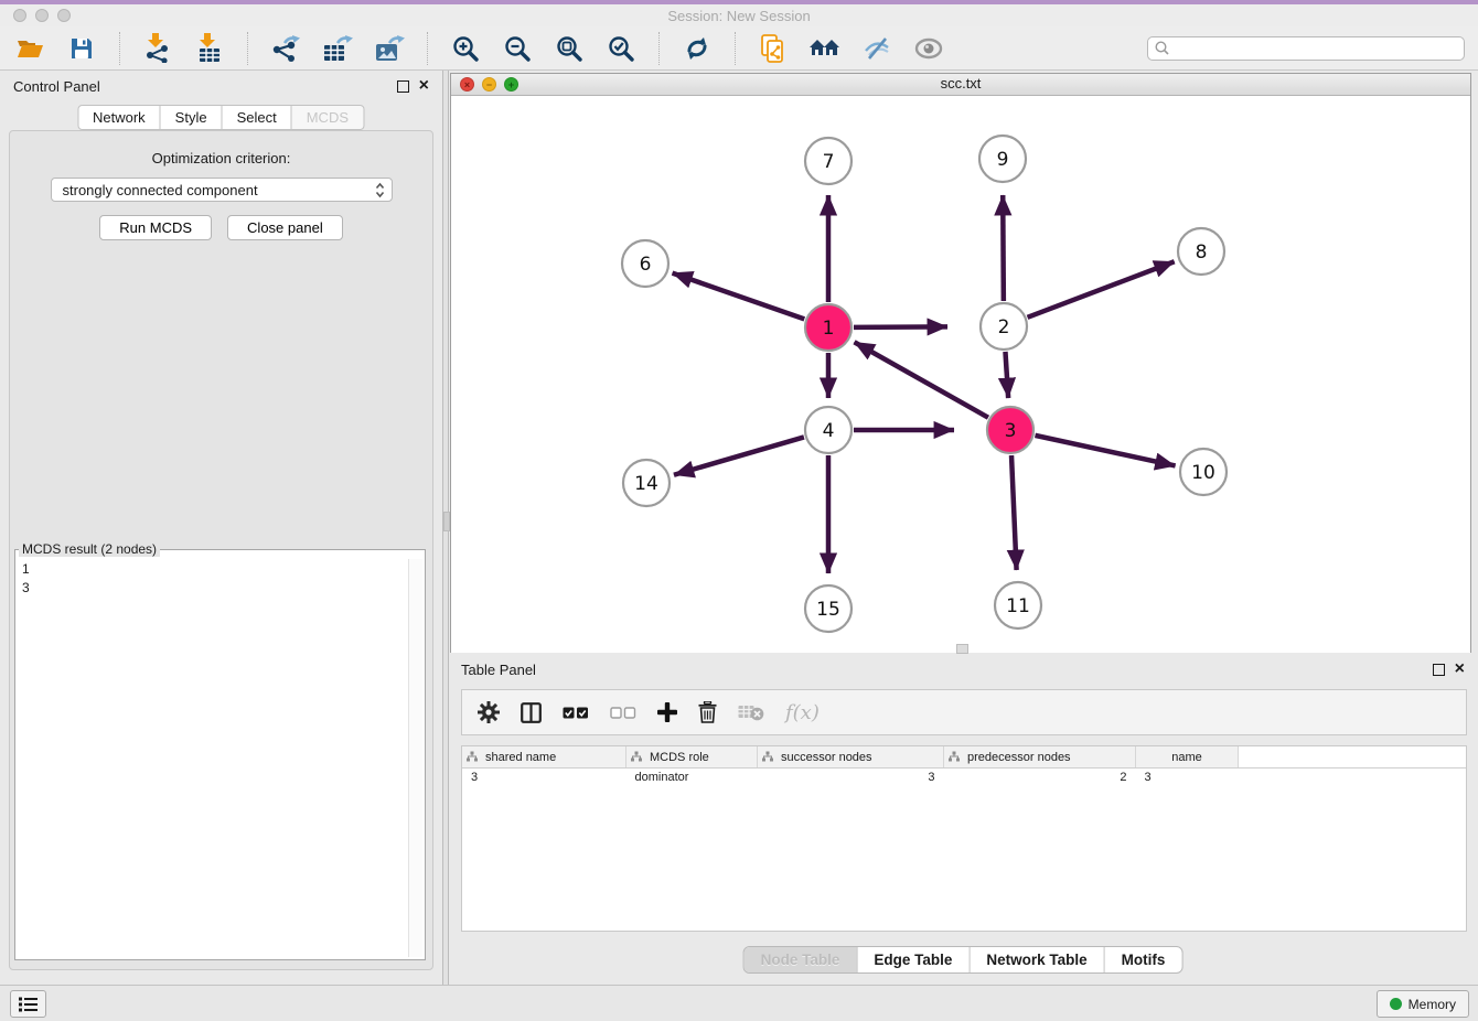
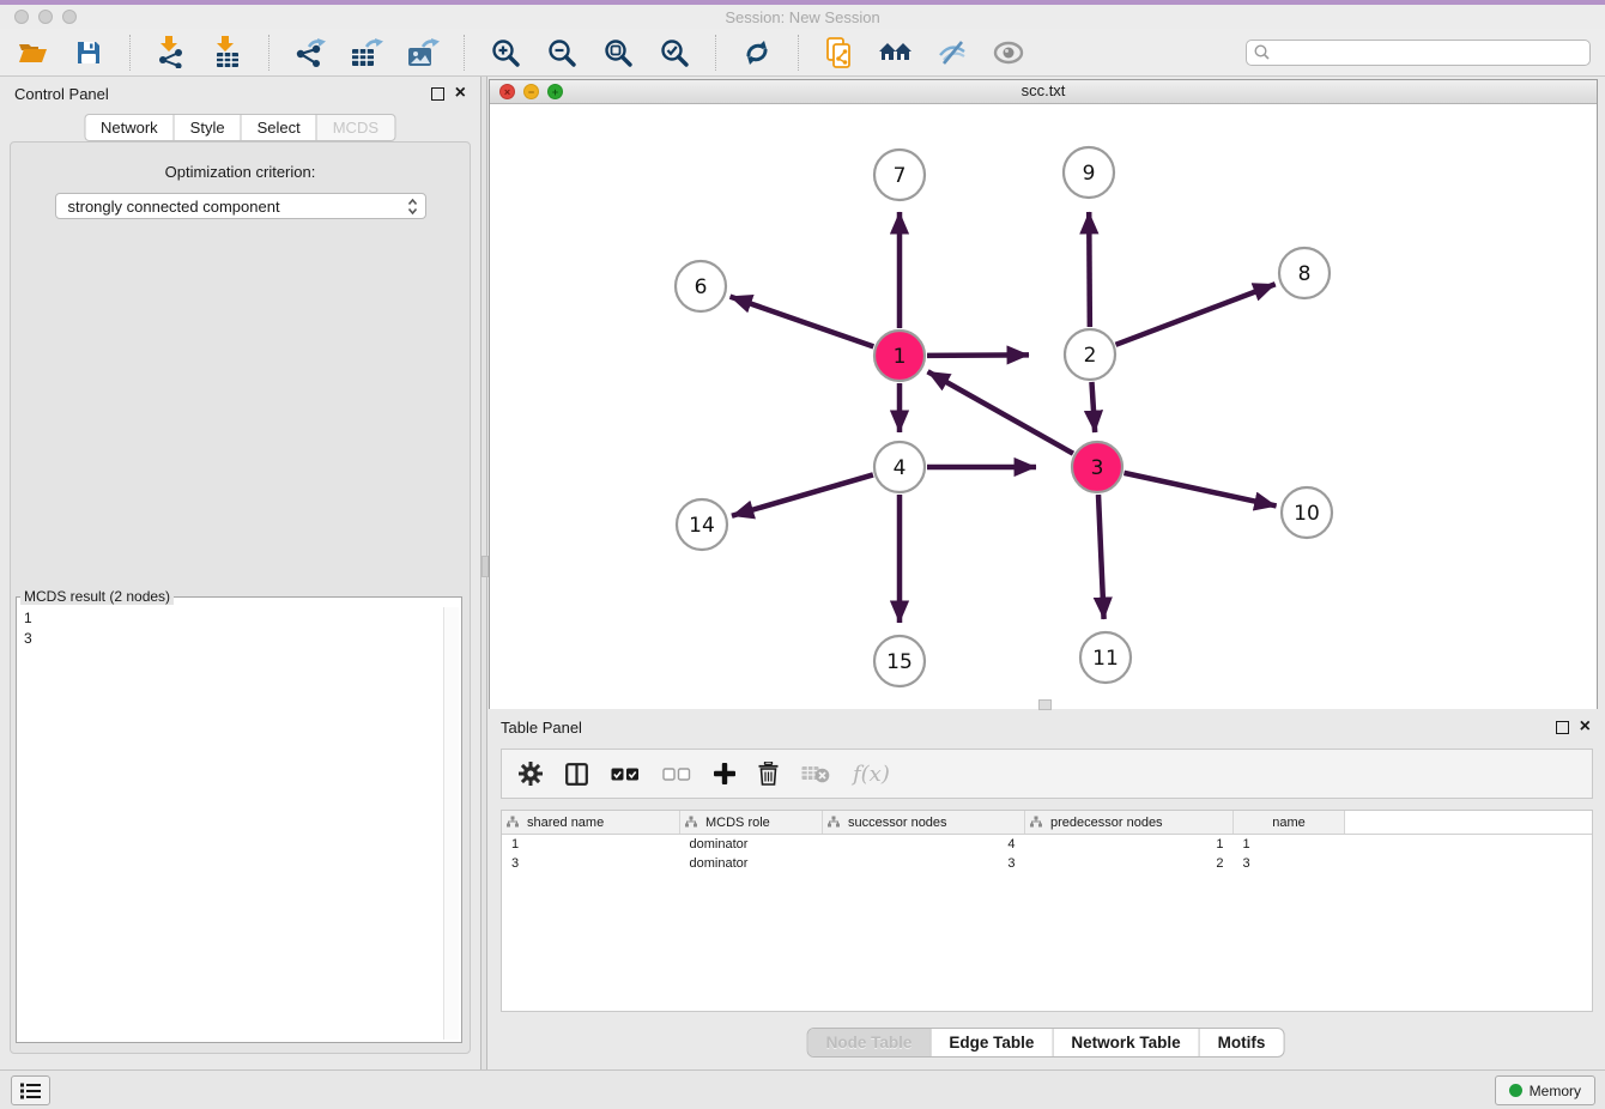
  Session: New Session
  Control Panel
  ×
  Network
  Style
  Select
  MCDS
  Optimization criterion:
  strongly connected component
- Run MCDS
- Close panel
  MCDS result (2 nodes)
  1
  3
  ×
  −
  +
  scc.txt
  7
  9
  6
  8
  1
  2
  4
  3
  14
  10
  15
  11
  Table Panel
  ×
  f(x)
  shared name	MCDS role	successor nodes	predecessor nodes	name
+ 1	dominator	4	1	1
  3	dominator	3	2	3
  Node Table
  Edge Table
  Network Table
  Motifs
  Memory
